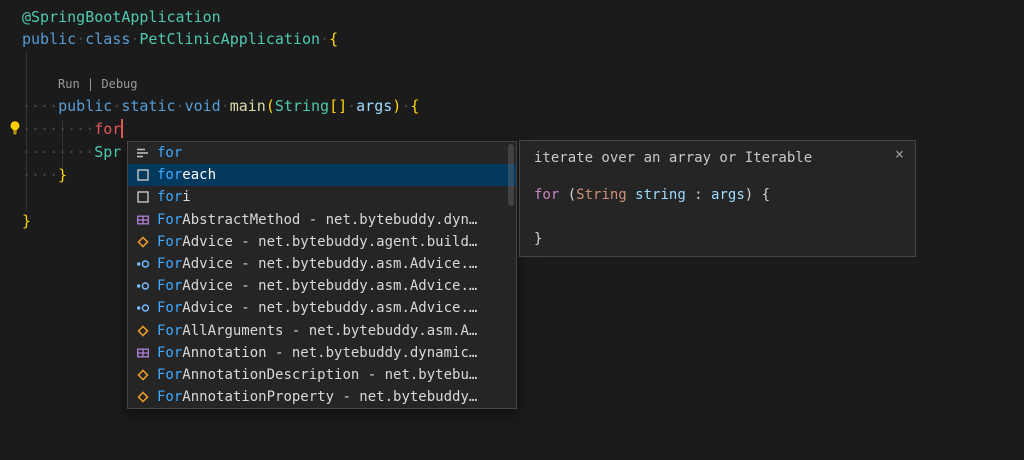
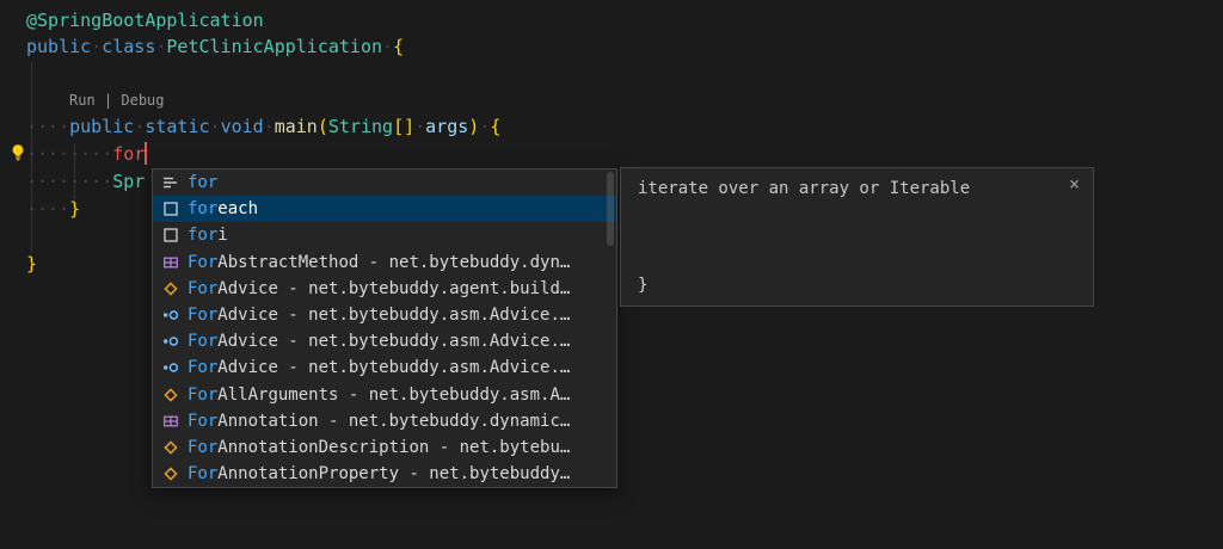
  @SpringBootApplication
  public·class·PetClinicApplication·{
  Run | Debug
  ····public·static·void·main(String[]·args)·{
  ········for
  ········Spr
  ····}
  }
  for
  foreach
  fori
  ForAbstractMethod - net.bytebuddy.dyn…
  ForAdvice - net.bytebuddy.agent.build…
  ForAdvice - net.bytebuddy.asm.Advice.…
  ForAdvice - net.bytebuddy.asm.Advice.…
  ForAdvice - net.bytebuddy.asm.Advice.…
  ForAllArguments - net.bytebuddy.asm.A…
  ForAnnotation - net.bytebuddy.dynamic…
  ForAnnotationDescription - net.bytebu…
  ForAnnotationProperty - net.bytebuddy…
  iterate over an array or Iterable
  ×
- for (String string : args) {
  }
